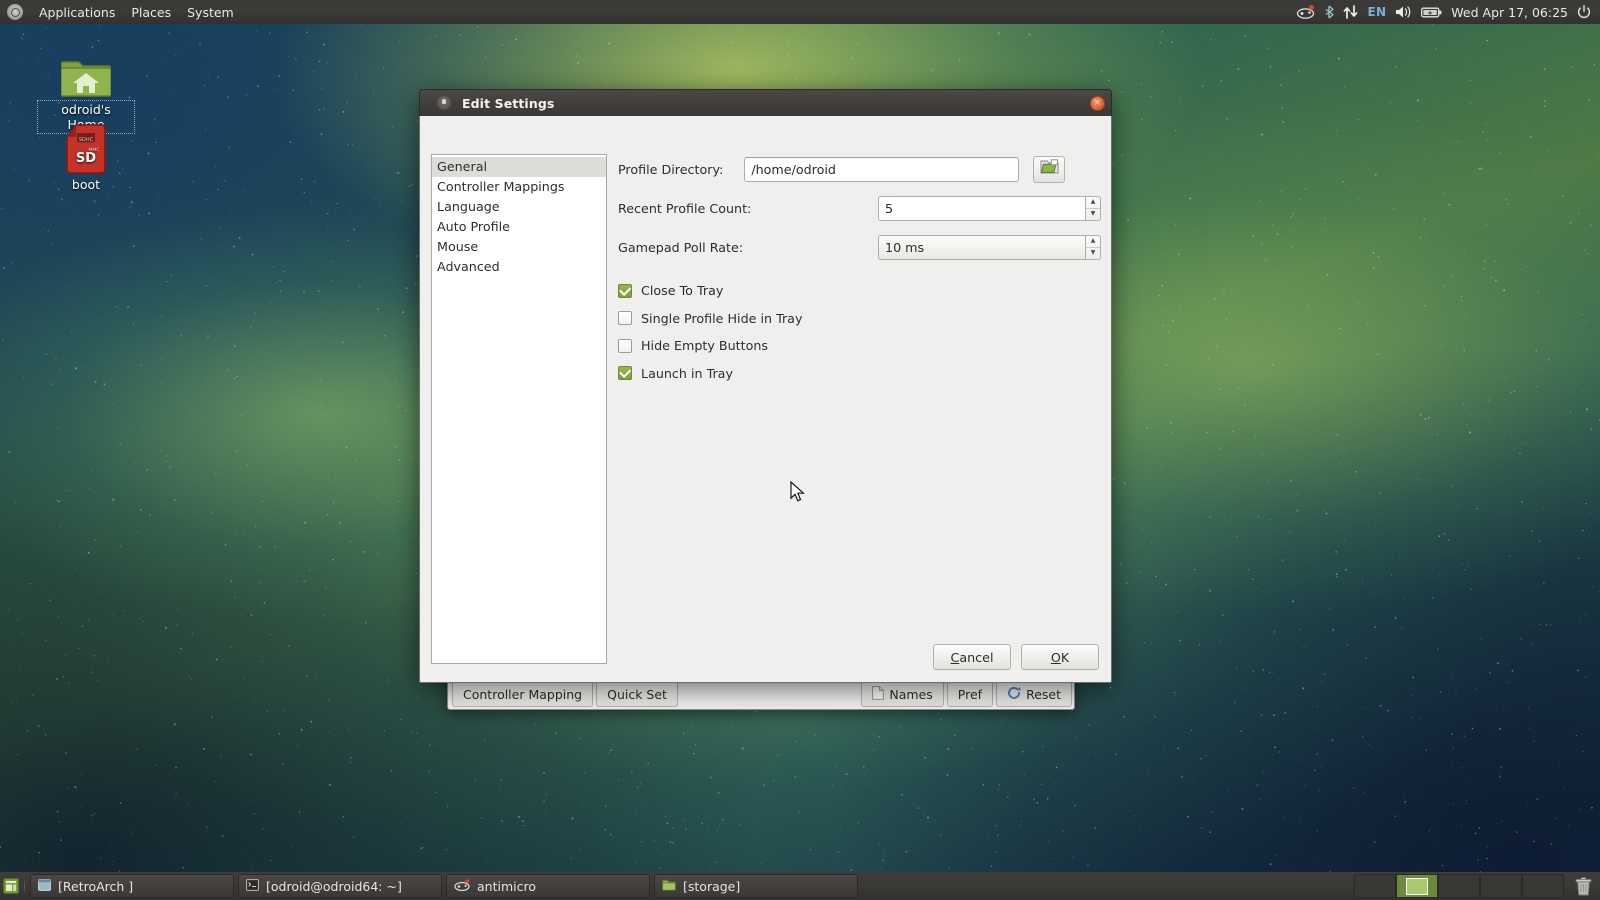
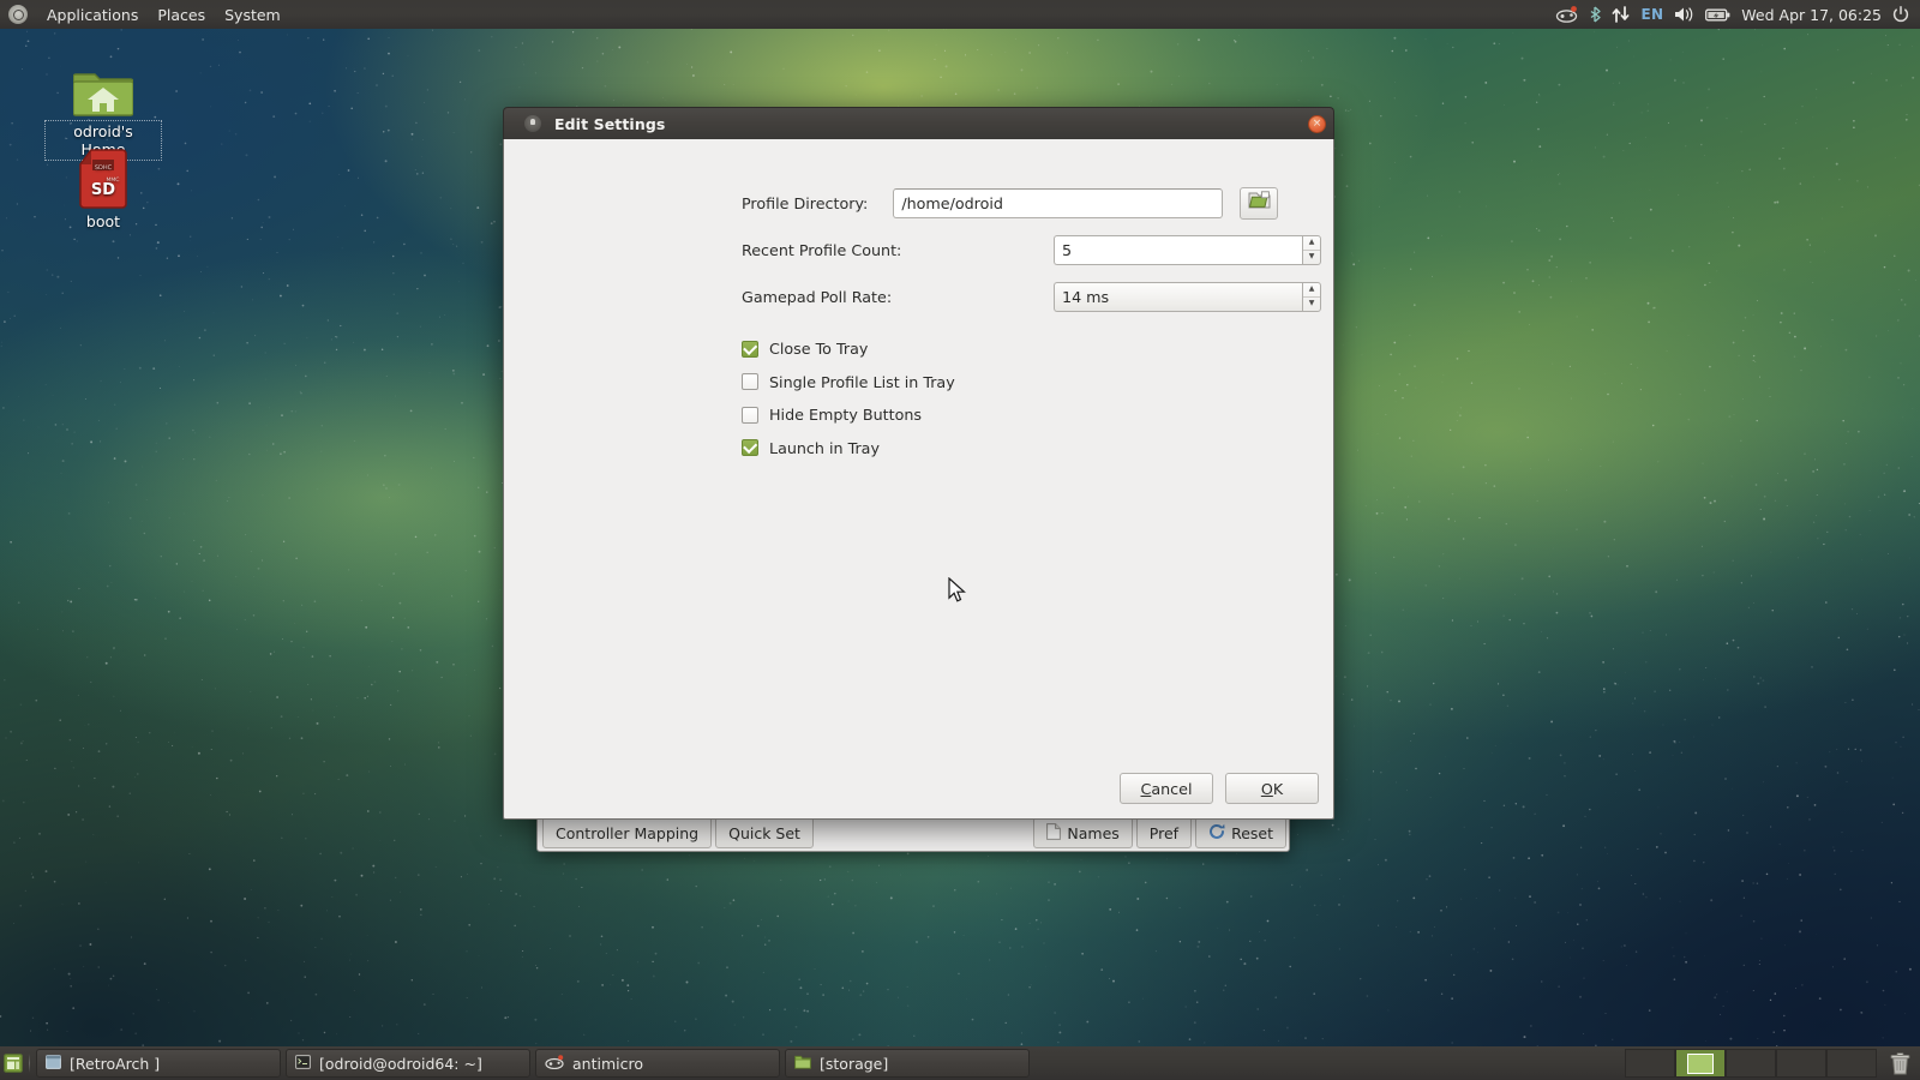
  odroid's H
  SD
  boot
  Applications
  Places
  System
  EN
  Wed Apr 17, 06:25
  Controller Mapping
  Quick Set
  Names
  Pref
  Reset
  Edit Settings
  ×
- General
- Controller Mappings
- Language
- Auto Profile
- Mouse
- Advanced
  Profle Directory:
  /home/odroid
  Recent Profile Count:
  5
  Gamepad Poll Rate:
- 10 ms
+ 14 ms
  Close To Tray
- Single Profile Hide in Tray
+ Single Profile List in Tray
  Hide Empty Buttons
  Launch in Tray
  C
  ancel
  O
  K
  [RetroArch ]
  [odroid@odroid64: ~]
  antimicro
  [storage]
